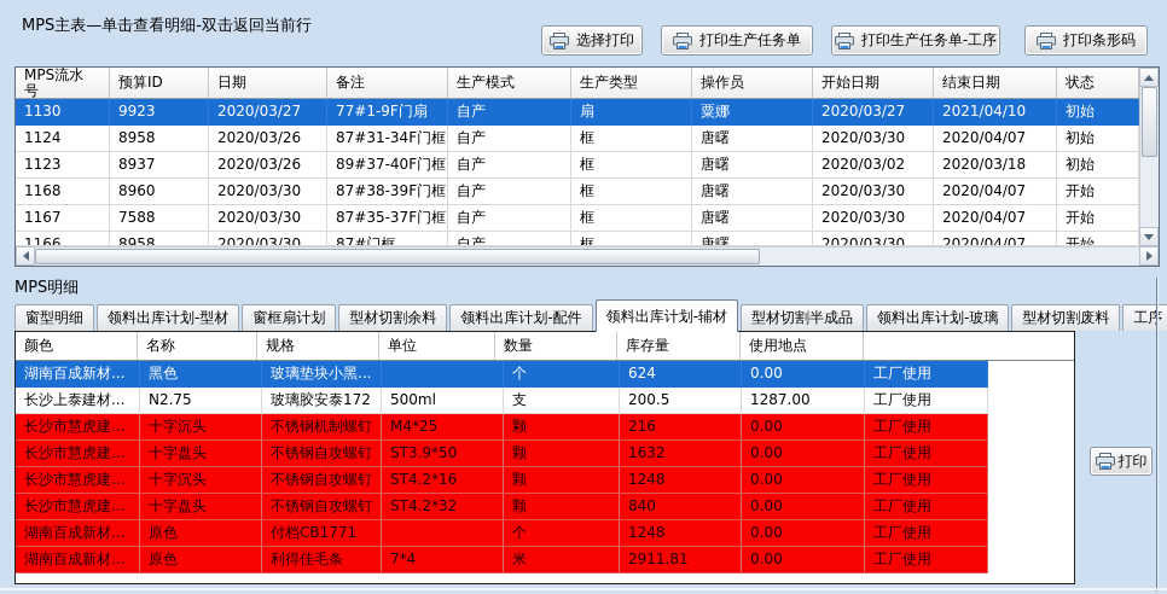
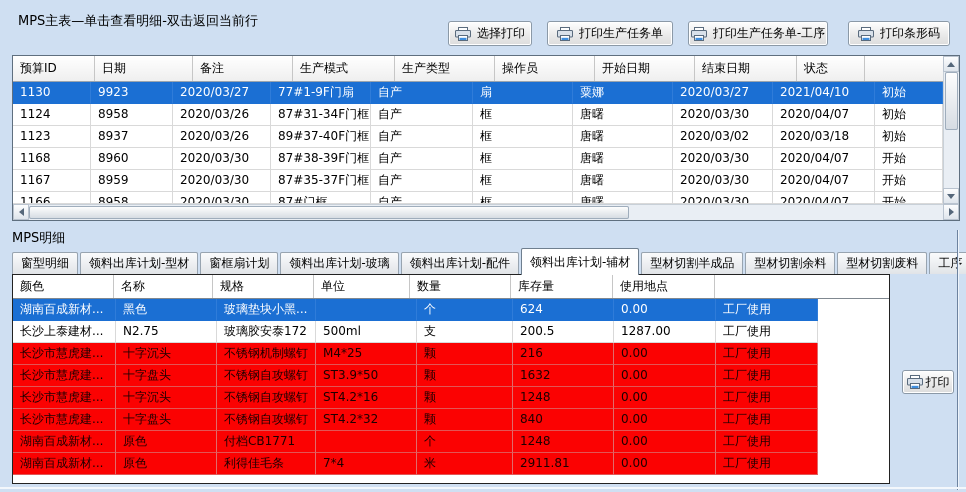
  MPS主表—单击查看明细-双击返回当前行
  选择打印
  打印生产任务单
  打印生产任务单-工序
  打印条形码
- MPS流水号
  预算ID
  日期
  备注
  生产模式
  生产类型
  操作员
  开始日期
  结束日期
  状态
  1130
  9923
  2020/03/27
  77#1-9F门扇
  自产
  扇
  粟娜
  2020/03/27
  2021/04/10
  初始
  1124
  8958
  2020/03/26
  87#31-34F门框
  自产
  框
  唐曙
  2020/03/30
  2020/04/07
  初始
  1123
  8937
  2020/03/26
  89#37-40F门框
  自产
  框
  唐曙
  2020/03/02
  2020/03/18
  初始
  1168
  8960
  2020/03/30
  87#38-39F门框
  自产
  框
  唐曙
  2020/03/30
  2020/04/07
  开始
  1167
- 7588
+ 8959
  2020/03/30
  87#35-37F门框
  自产
  框
  唐曙
  2020/03/30
  2020/04/07
  开始
  1166
  8958
  2020/03/30
  87#门框
  自产
  框
  唐曙
  2020/03/30
  2020/04/07
  开始
  MPS明细
  窗型明细
  领料出库计划-型材
  窗框扇计划
- 型材切割余料
+ 领料出库计划-玻璃
  领料出库计划-配件
  领料出库计划-辅材
  型材切割半成品
- 领料出库计划-玻璃
+ 型材切割余料
  型材切割废料
  颜色
  名称
  规格
  单位
  数量
  库存量
  使用地点
  湖南百成新材...
  黑色
  玻璃垫块小黑...
  个
  624
  0.00
  工厂使用
  长沙上泰建材...
  N2.75
  玻璃胶安泰172
  500ml
  支
  200.5
  1287.00
  工厂使用
  长沙市慧虎建...
  十字沉头
  不锈钢机制螺钉
  M4*25
  颗
  216
  0.00
  工厂使用
  长沙市慧虎建...
  十字盘头
  不锈钢自攻螺钉
  ST3.9*50
  颗
  1632
  0.00
  工厂使用
  长沙市慧虎建...
  十字沉头
  不锈钢自攻螺钉
  ST4.2*16
  颗
  1248
  0.00
  工厂使用
  长沙市慧虎建...
  十字盘头
  不锈钢自攻螺钉
  ST4.2*32
  颗
  840
  0.00
  工厂使用
  湖南百成新材...
  原色
  付档CB1771
  个
  1248
  0.00
  工厂使用
  湖南百成新材...
  原色
  利得佳毛条
  7*4
  米
  2911.81
  0.00
  工厂使用
  打印
